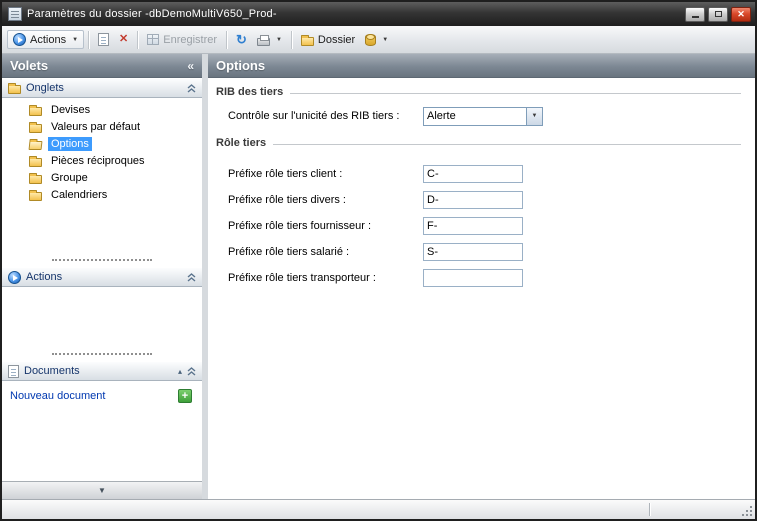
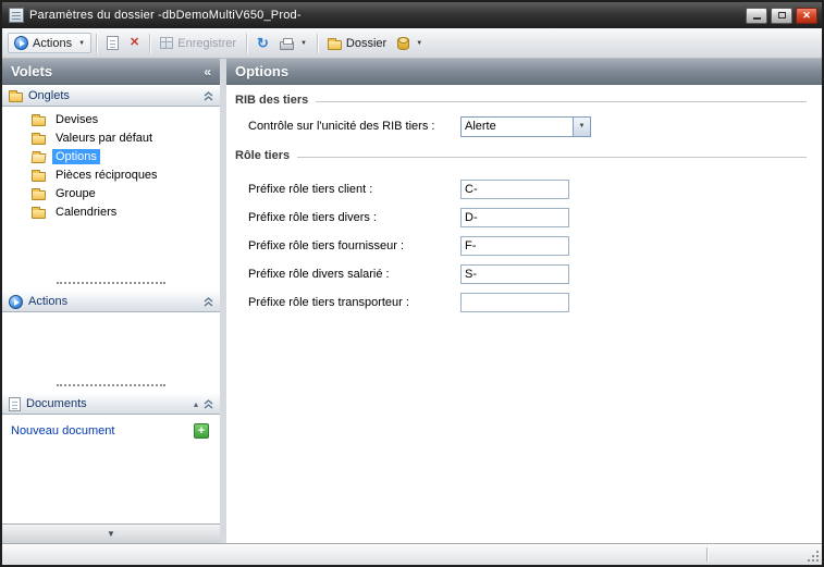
  Paramètres du dossier -dbDemoMultiV650_Prod-
  ✕
  Actions
  ✕
  Enregistrer
  ↻
  Dossier
  Volets
  «
  Options
  Onglets
  Devises
  Valeurs par défaut
  Options
  Pièces réciproques
  Groupe
  Calendriers
  Actions
  Documents
  ▴
  Nouveau document
  +
  ▼
  RIB des tiers
  Contrôle sur l'unicité des RIB tiers :
  Alerte
  Rôle tiers
  Préfixe rôle tiers client :
  C-
  Préfixe rôle tiers divers :
  D-
  Préfixe rôle tiers fournisseur :
  F-
- Préfixe rôle tiers salarié :
+ Préfixe rôle divers salarié :
  S-
  Préfixe rôle tiers transporteur :
